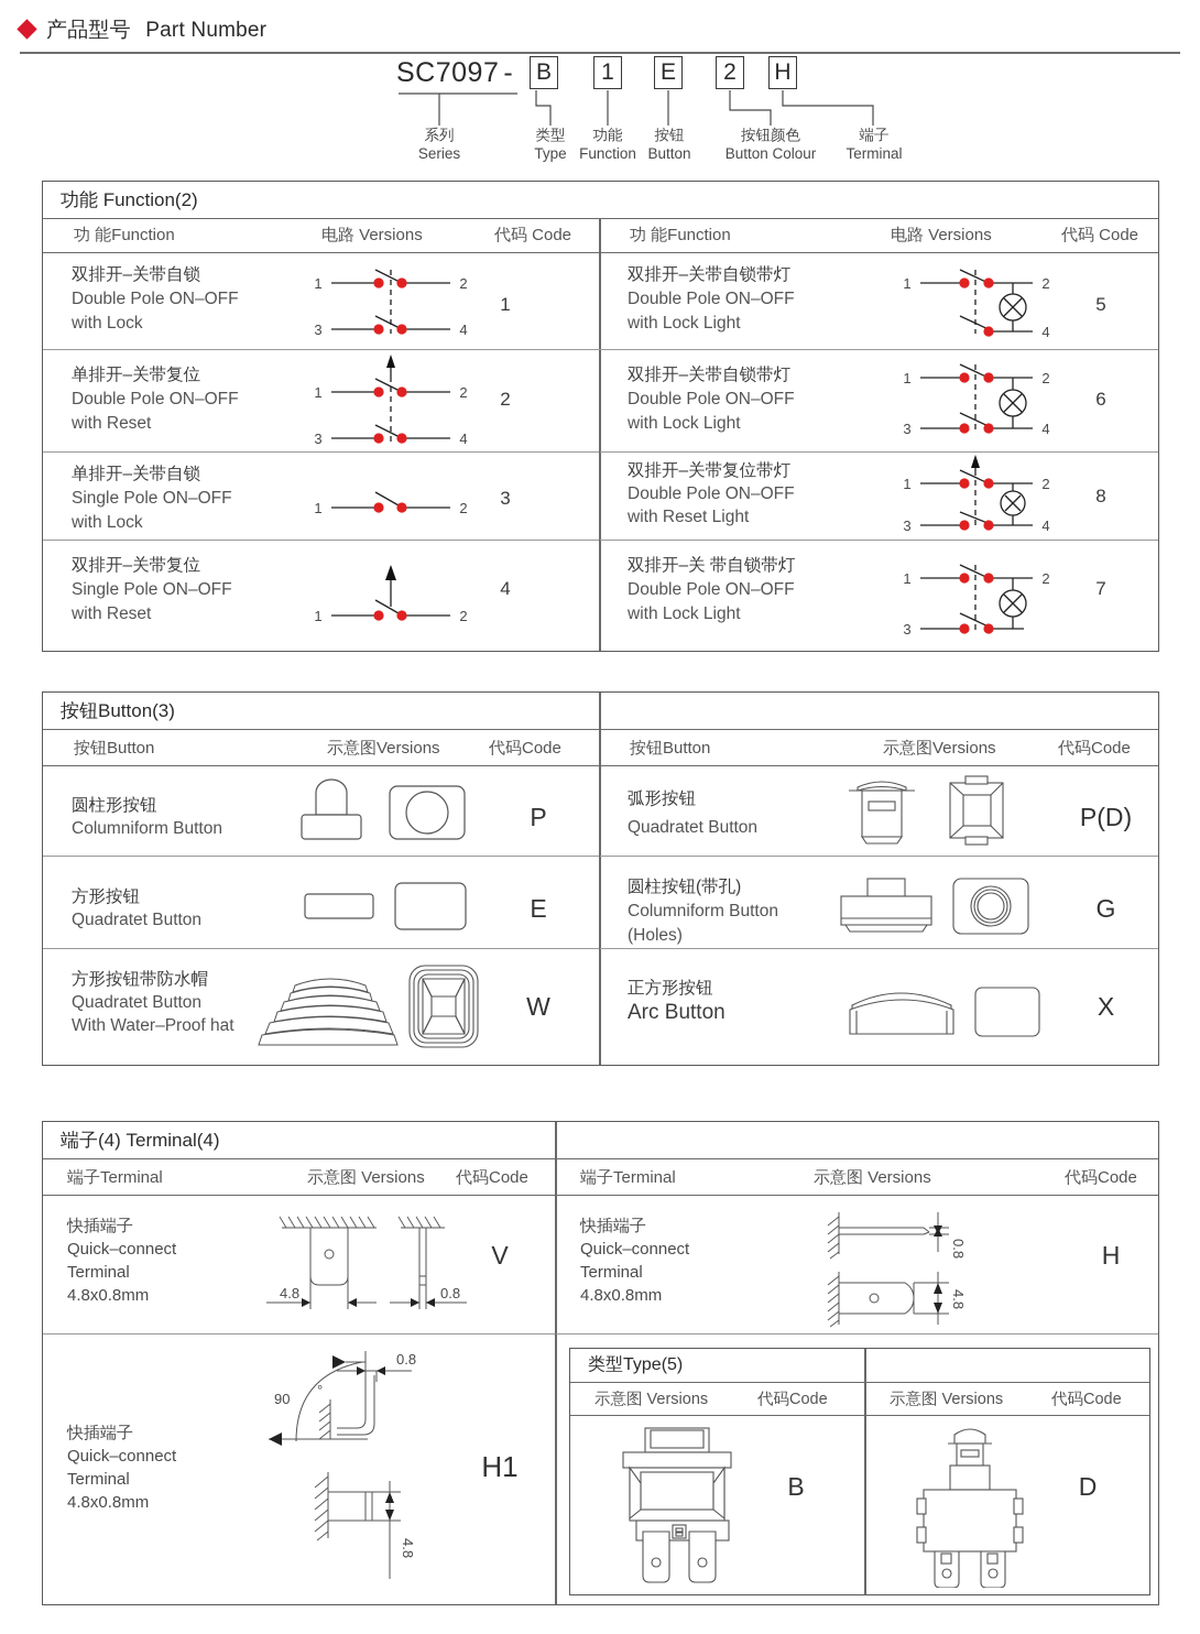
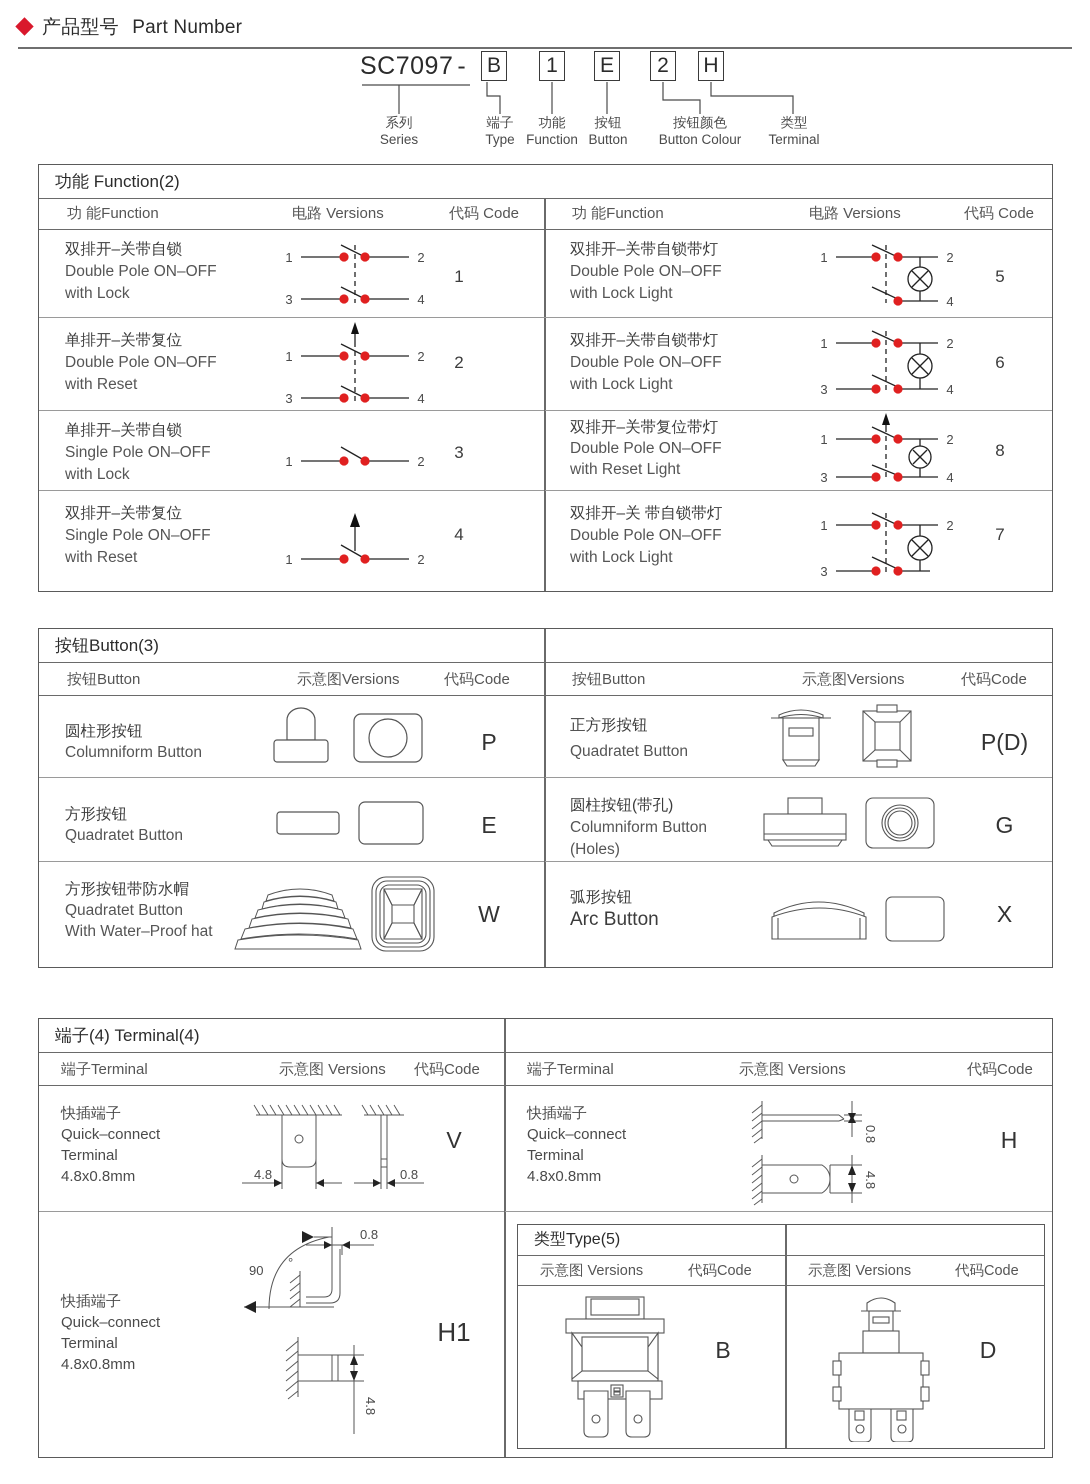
  产品型号 Part Number
  SC7097 -
  B
  1
  E
  2
  H
  系列
  Series
- 类型
+ 端子
  Type
  功能
  Function
  按钮
  Button
  按钮颜色
  Button Colour
- 端子
+ 类型
  Terminal
  功能 Function(2)
  功 能Function
  电路 Versions
  代码 Code
  功 能Function
  电路 Versions
  代码 Code
  双排开–关带自锁
  Double Pole ON–OFF
  with Lock
  1
  1
  2
  3
  4
  单排开–关带复位
  Double Pole ON–OFF
  with Reset
  2
  1
  2
  3
  4
  单排开–关带自锁
  Single Pole ON–OFF
  with Lock
  3
  1
  2
  双排开–关带复位
  Single Pole ON–OFF
  with Reset
  4
  1
  2
  双排开–关带自锁带灯
  Double Pole ON–OFF
  with Lock Light
  5
  1
  2
  4
  双排开–关带自锁带灯
  Double Pole ON–OFF
  with Lock Light
  6
  1
  2
  3
  4
  双排开–关带复位带灯
  Double Pole ON–OFF
  with Reset Light
  8
  1
  2
  3
  4
  双排开–关 带自锁带灯
  Double Pole ON–OFF
  with Lock Light
  7
  1
  2
  3
  按钮Button(3)
  按钮Button
  示意图Versions
  代码Code
  按钮Button
  示意图Versions
  代码Code
  圆柱形按钮
  Columniform Button
  P
  方形按钮
  Quadratet Button
  E
  方形按钮带防水帽
  Quadratet Button
  With Water–Proof hat
  W
- 弧形按钮
+ 正方形按钮
  Quadratet Button
  P(D)
  圆柱按钮(带孔)
  Columniform Button
  (Holes)
  G
- 正方形按钮
+ 弧形按钮
  Arc Button
  X
  端子(4) Terminal(4)
  端子Terminal
  示意图 Versions
  代码Code
  端子Terminal
  示意图 Versions
  代码Code
  快插端子
  Quick–connect
  Terminal
  4.8x0.8mm
  V
  4.8
  0.8
  快插端子
  Quick–connect
  Terminal
  4.8x0.8mm
  H
  快插端子
  Quick–connect
  Terminal
  4.8x0.8mm
  H1
  90
  °
  0.8
  类型Type(5)
  示意图 Versions
  代码Code
  示意图 Versions
  代码Code
  B
  D
